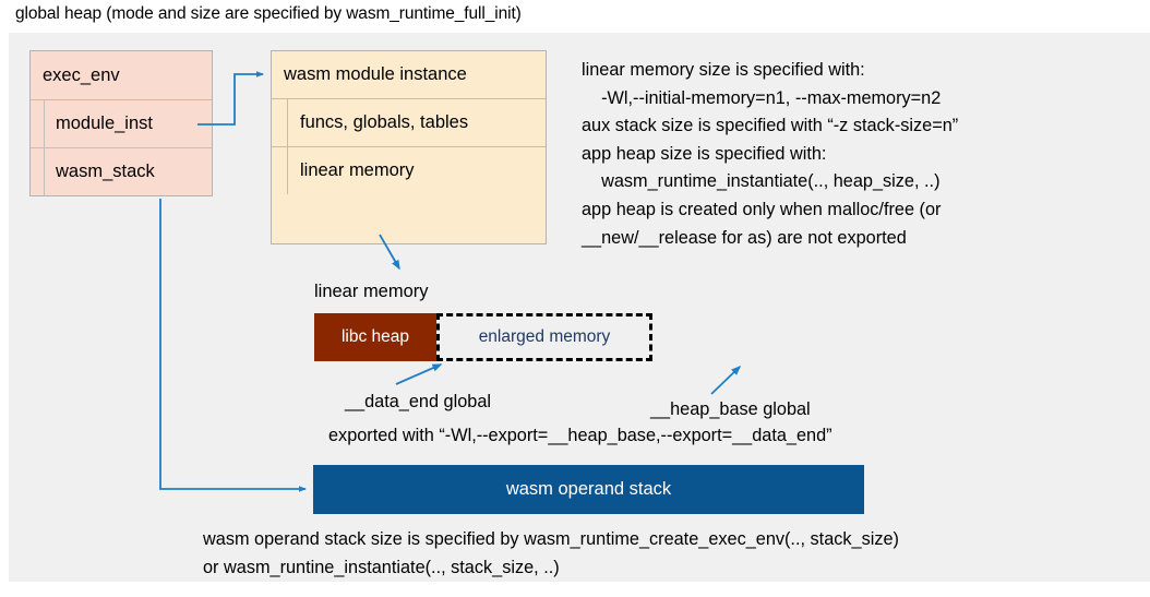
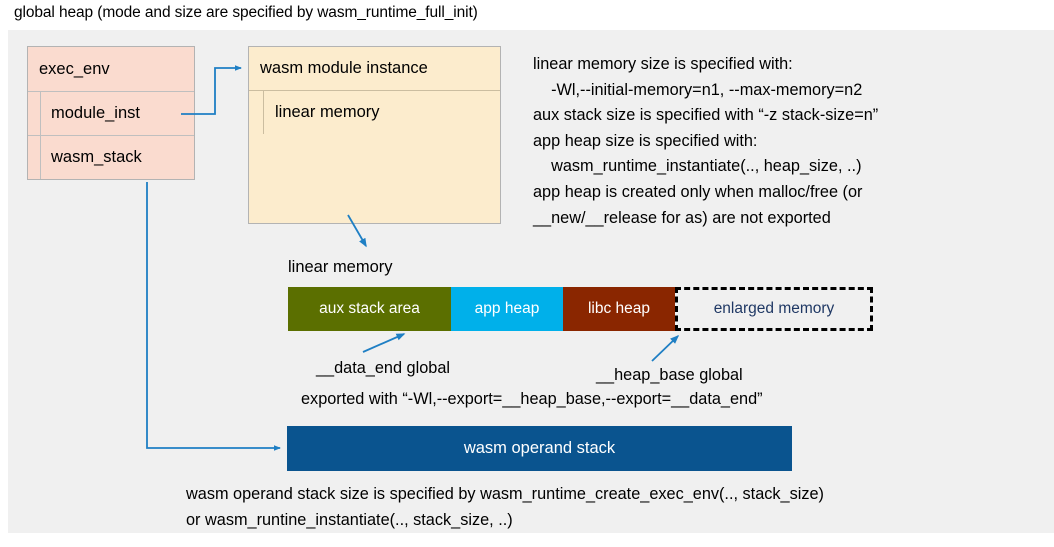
  global heap (mode and size are specified by wasm_runtime_full_init)
  exec_env
  module_inst
  wasm_stack
  wasm module instance
- funcs, globals, tables
  linear memory
  linear memory size is specified with:
  -Wl,--initial-memory=n1, --max-memory=n2
  aux stack size is specified with “-z stack-size=n”
  app heap size is specified with:
  wasm_runtime_instantiate(.., heap_size, ..)
  app heap is created only when malloc/free (or
  __new/__release for as) are not exported
  linear memory
+ aux stack area
+ app heap
  libc heap
  enlarged memory
  __data_end global
  __heap_base global
  exported with “-Wl,--export=__heap_base,--export=__data_end”
  wasm operand stack
  wasm operand stack size is specified by wasm_runtime_create_exec_env(.., stack_size)
  or wasm_runtine_instantiate(.., stack_size, ..)
